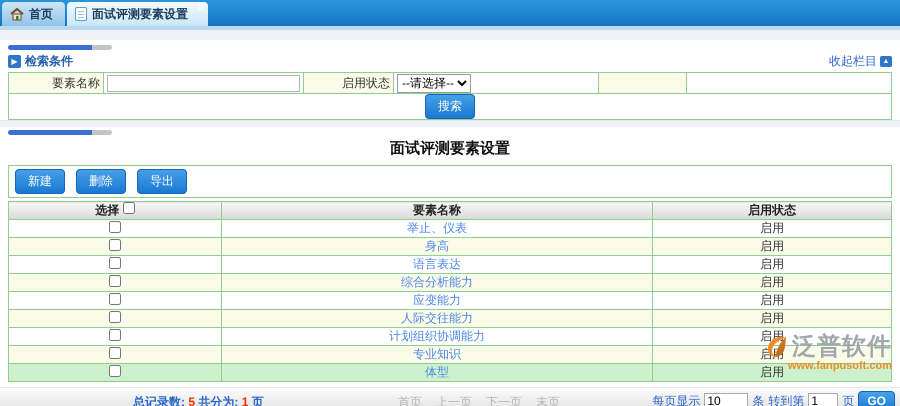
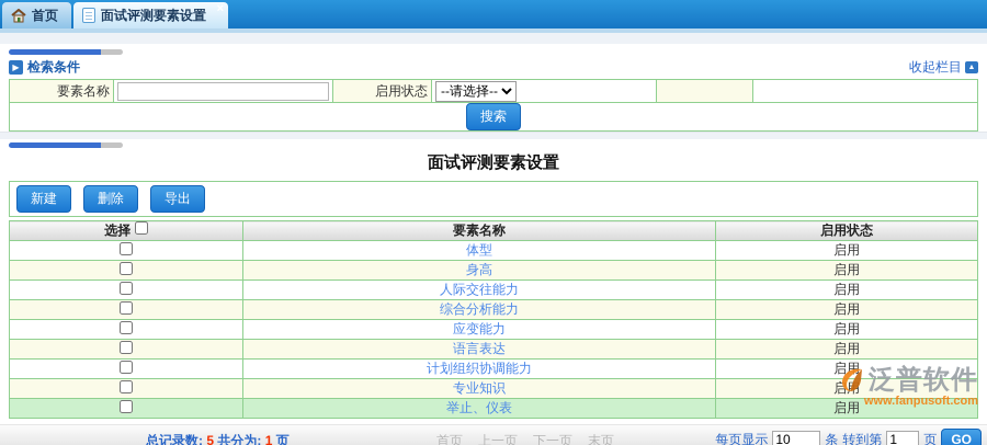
  首页
  面试评测要素设置
  ×
  ▶
  检索条件
  收起栏目
  要素名称		启用状态	--请选择--
  搜索
  面试评测要素设置
  新建
  删除
  导出
  选择	要素名称	启用状态
- 	举止、仪表	启用
+ 	体型	启用
  	身高	启用
- 	语言表达	启用
+ 	人际交往能力	启用
  	综合分析能力	启用
  	应变能力	启用
- 	人际交往能力	启用
+ 	语言表达	启用
  	计划组织协调能力	启用
  	专业知识	启
- 	体型	启用
+ 	举止、仪表	启用
  泛普软件
  www.fanpusoft.com
  总记录数: 5 共分为: 1 页
  首页
  上一页
  下一页
  末页
  每页显示
  10
  条
  转到第
  1
  页
  GO
